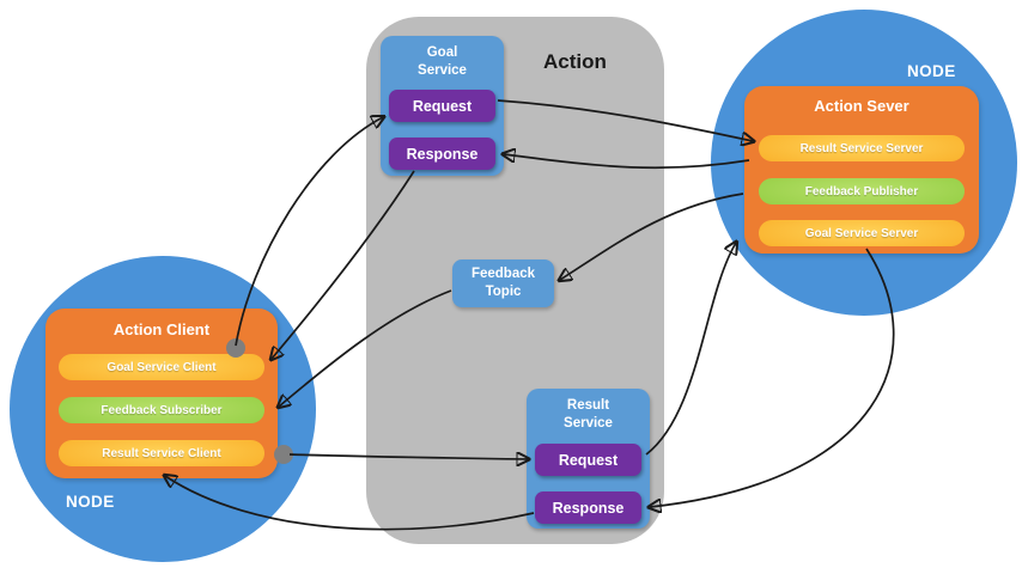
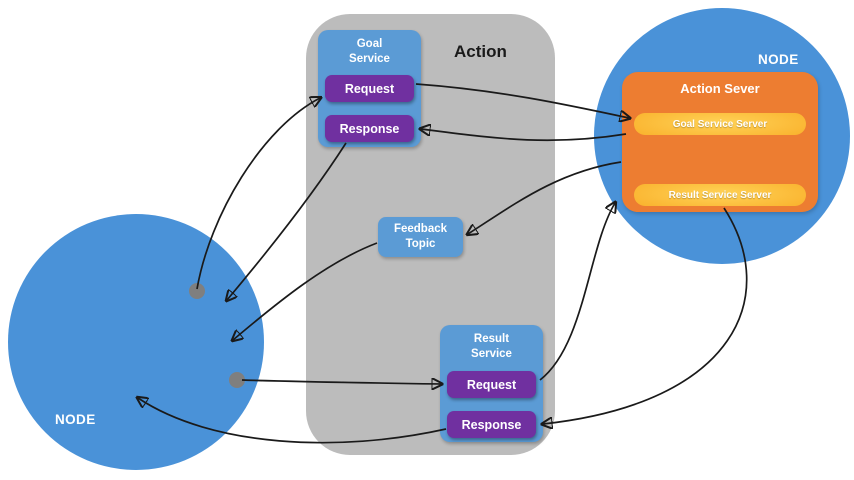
  NODE
  NODE
  Action
  Goal
  Service
  Request
  Response
  Feedback
  Topic
  Result
  Service
  Request
  Response
  Action Sever
- Result Service Server
+ Goal Service Server
- Feedback Publisher
- Goal Service Server
+ Result Service Server
- Action Client
- Goal Service Client
- Feedback Subscriber
- Result Service Client
